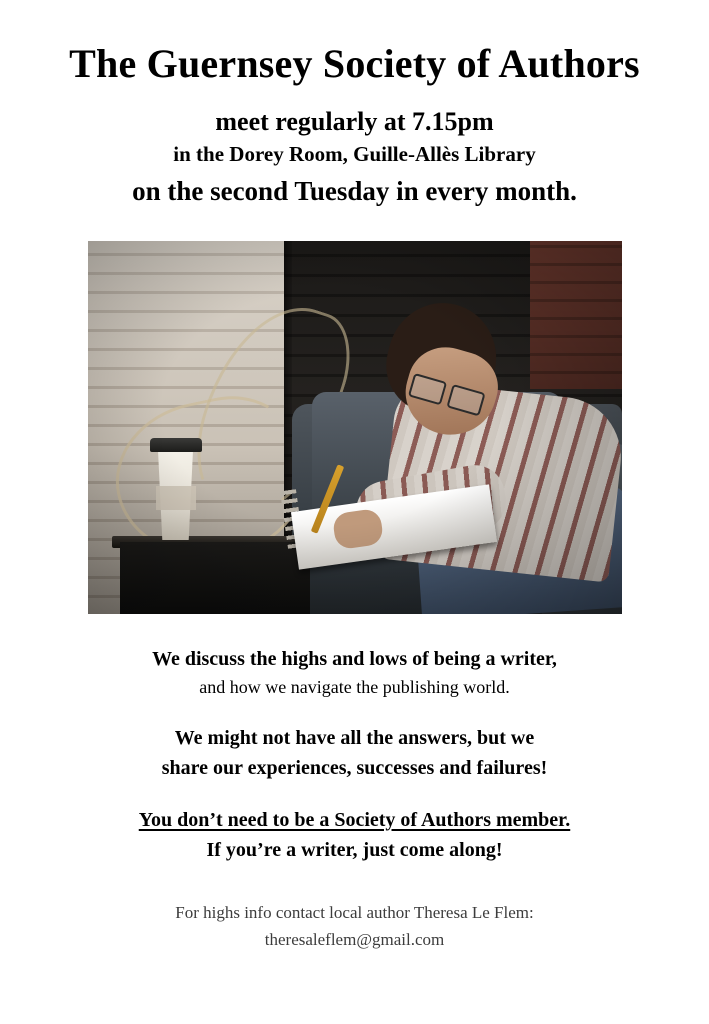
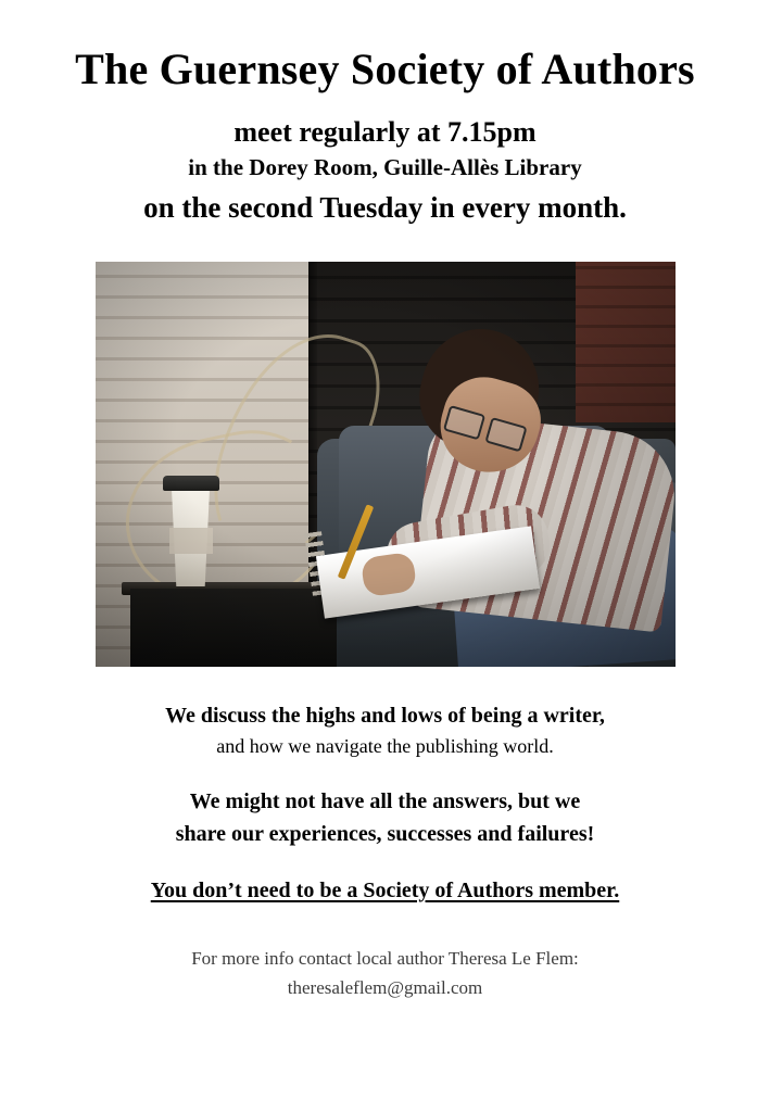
  The Guernsey Society of Authors
  meet regularly at 7.15pm
  in the Dorey Room, Guille-Allès Library
  on the second Tuesday in every month.
  We discuss the highs and lows of being a writer,
  and how we navigate the publishing world.
  We might not have all the answers, but we
  share our experiences, successes and failures!
  You don’t need to be a Society of Authors member.
- If you’re a writer, just come along!
- For highs info contact local author Theresa Le Flem:
+ For more info contact local author Theresa Le Flem:
  theresaleflem@gmail.com
